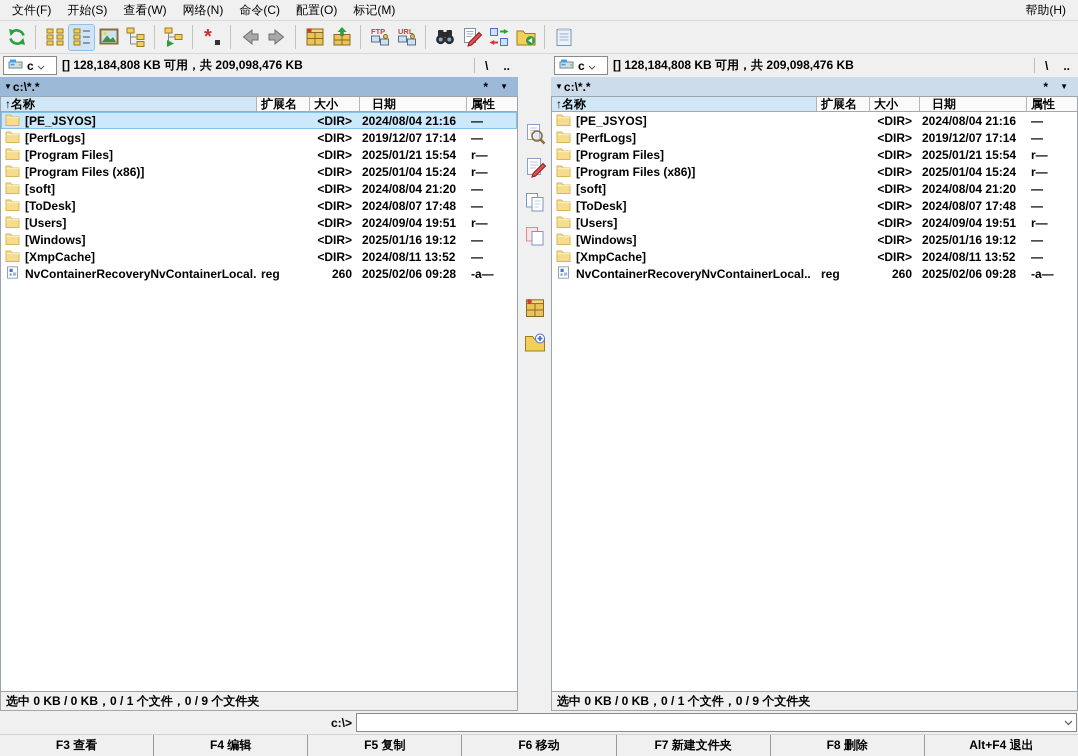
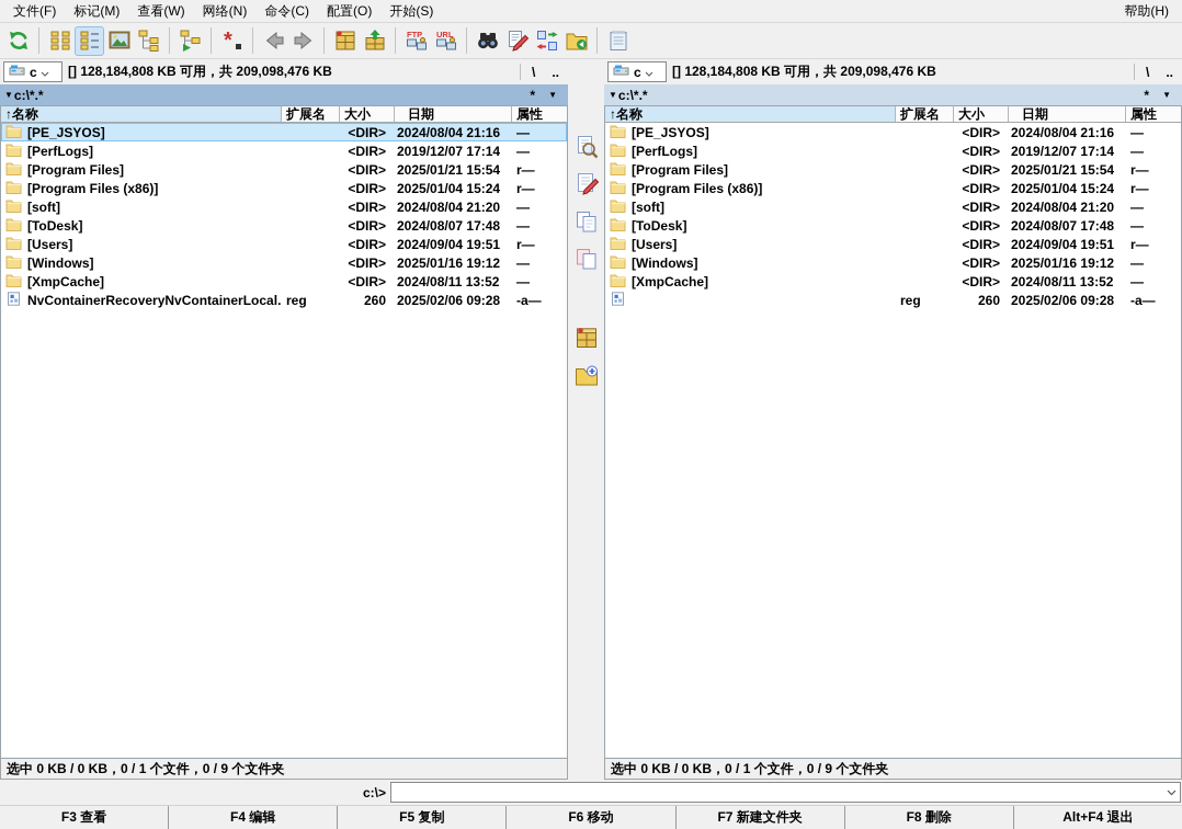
  文件(F)
- 开始(S)
+ 标记(M)
  查看(W)
  网络(N)
  命令(C)
  配置(O)
- 标记(M)
+ 开始(S)
  帮助(H)
  *
  FTP
  URL
  c
  [] 128,184,808 KB 可用，共 209,098,476 KB
  \
  ..
  ▼
  c:\*.*
  *
  ▼
  ↑名称
  扩展名
  大小
  日期
  属性
  [PE_JSYOS]
  <DIR>
  2024/08/04 21:16
  —
  [PerfLogs]
  <DIR>
  2019/12/07 17:14
  —
  [Program Files]
  <DIR>
  2025/01/21 15:54
  r—
  [Program Files (x86)]
  <DIR>
  2025/01/04 15:24
  r—
  [soft]
  <DIR>
  2024/08/04 21:20
  —
  [ToDesk]
  <DIR>
  2024/08/07 17:48
  —
  [Users]
  <DIR>
  2024/09/04 19:51
  r—
  [Windows]
  <DIR>
  2025/01/16 19:12
  —
  [XmpCache]
  <DIR>
  2024/08/11 13:52
  —
  NvContainerRecoveryNvContainerLocal.
  reg
  260
  2025/02/06 09:28
  -a—
  选中 0 KB / 0 KB，0 / 1 个文件，0 / 9 个文件夹
  c
  [] 128,184,808 KB 可用，共 209,098,476 KB
  \
  ..
  ▼
  c:\*.*
  *
  ▼
  ↑名称
  扩展名
  大小
  日期
  属性
  [PE_JSYOS]
  <DIR>
  2024/08/04 21:16
  —
  [PerfLogs]
  <DIR>
  2019/12/07 17:14
  —
  [Program Files]
  <DIR>
  2025/01/21 15:54
  r—
  [Program Files (x86)]
  <DIR>
  2025/01/04 15:24
  r—
  [soft]
  <DIR>
  2024/08/04 21:20
  —
  [ToDesk]
  <DIR>
  2024/08/07 17:48
  —
  [Users]
  <DIR>
  2024/09/04 19:51
  r—
  [Windows]
  <DIR>
  2025/01/16 19:12
  —
  [XmpCache]
  <DIR>
  2024/08/11 13:52
  —
- NvContainerRecoveryNvContainerLocal..
  reg
  260
  2025/02/06 09:28
  -a—
  选中 0 KB / 0 KB，0 / 1 个文件，0 / 9 个文件夹
  c:\>
  F3 查看
  F4 编辑
  F5 复制
  F6 移动
  F7 新建文件夹
  F8 删除
  Alt+F4 退出
